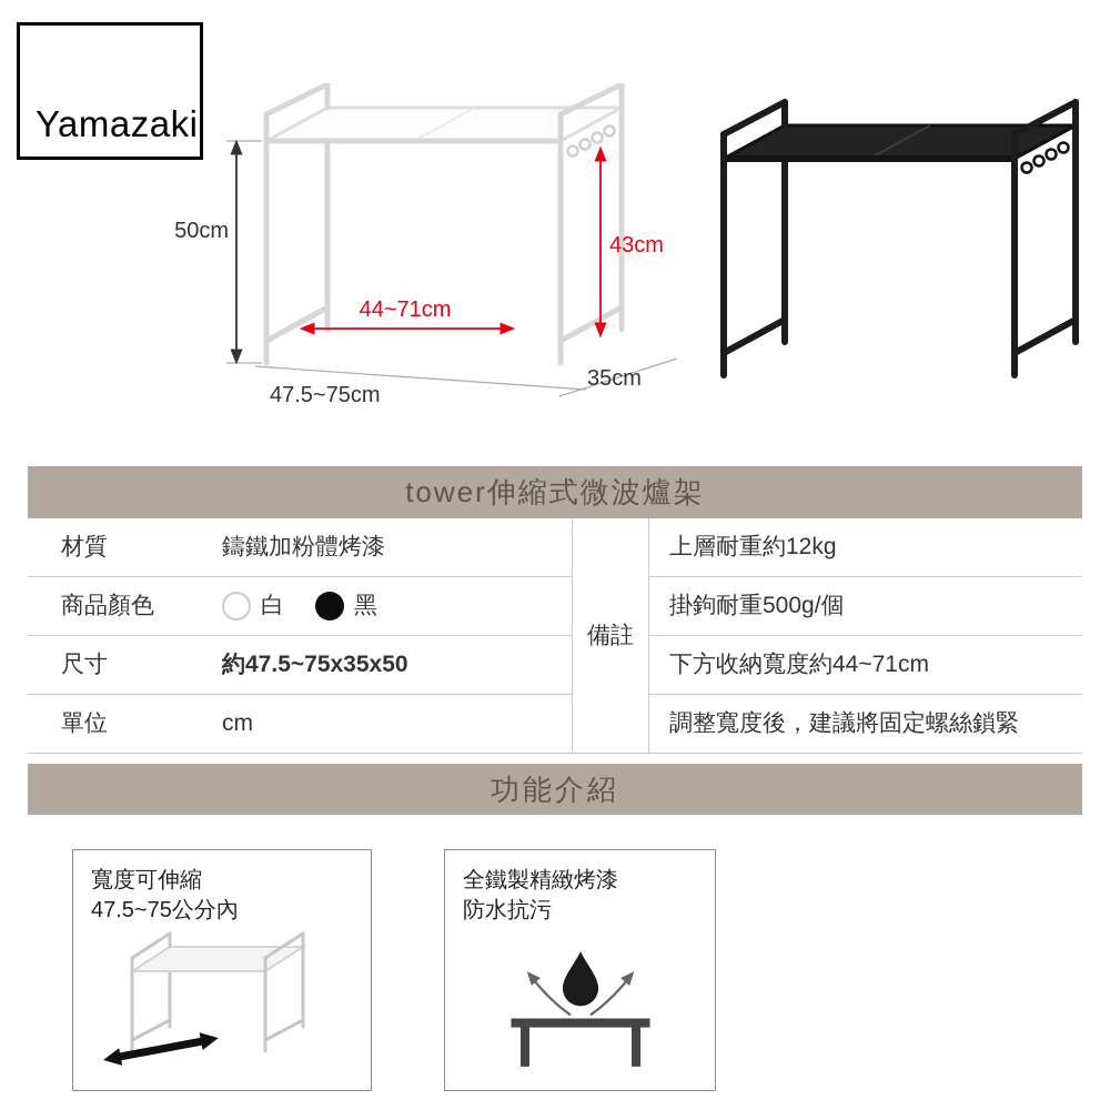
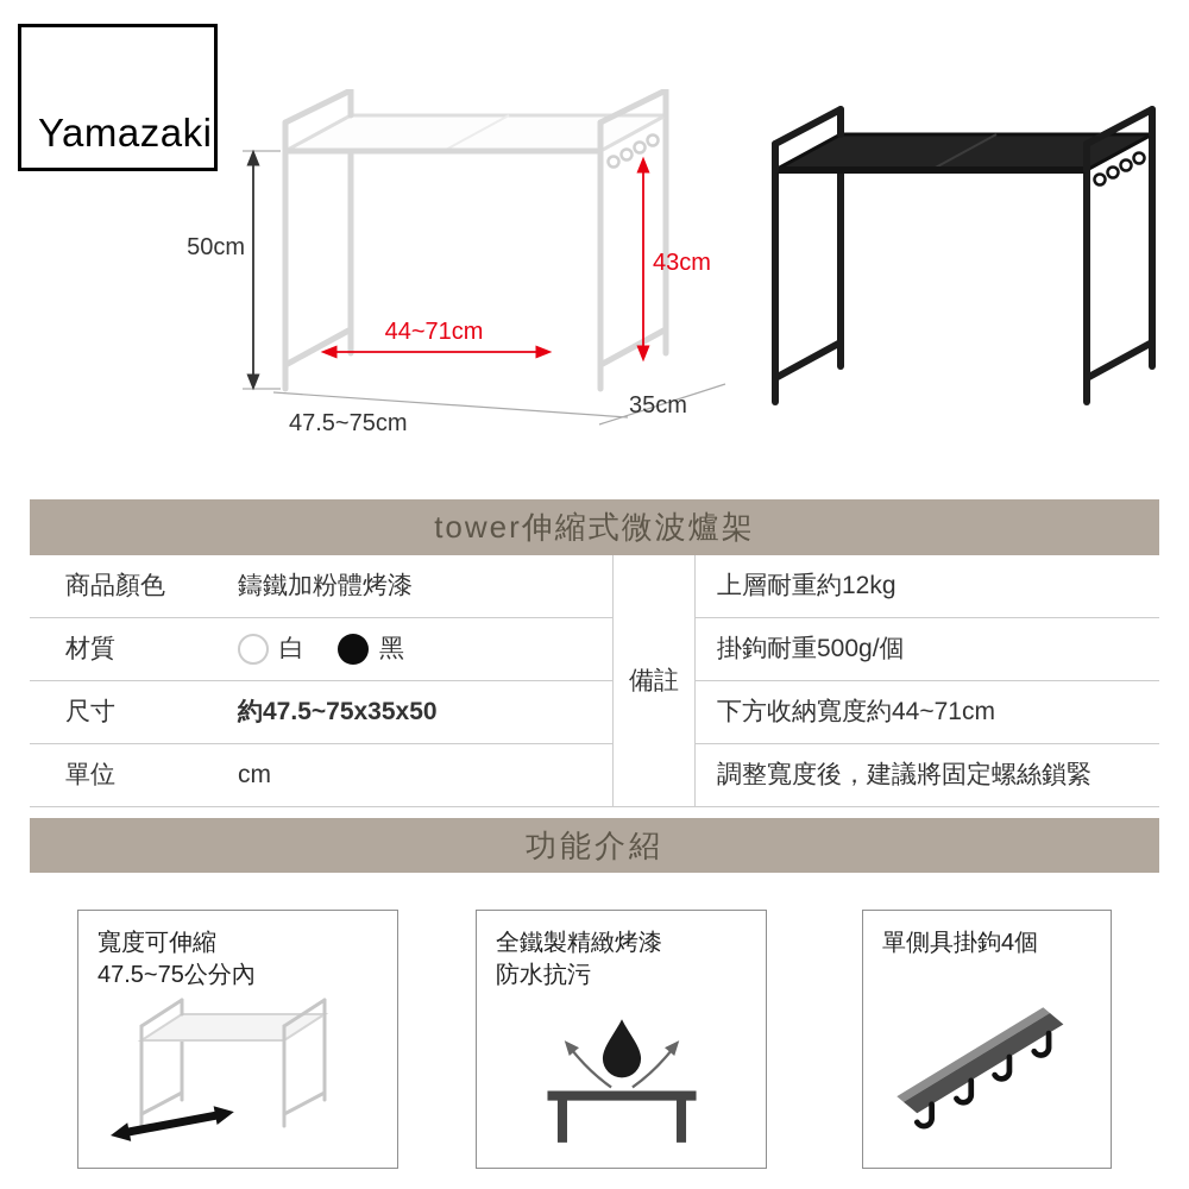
  Yamazaki
  50cm
  43cm
  44~71cm
  47.5~75cm
  35cm
  tower伸縮式微波爐架
- 材質
+ 商品顏色
  鑄鐵加粉體烤漆
- 商品顏色
+ 材質
  白
  黑
  尺寸
  約47.5~75x35x50
  單位
  cm
  備註
  上層耐重約12kg
  掛鉤耐重500g/個
  下方收納寬度約44~71cm
  調整寬度後，建議將固定螺絲鎖緊
  功能介紹
  寬度可伸縮
  47.5~75公分內
  全鐵製精緻烤漆
  防水抗污
+ 單側具掛鉤4個
